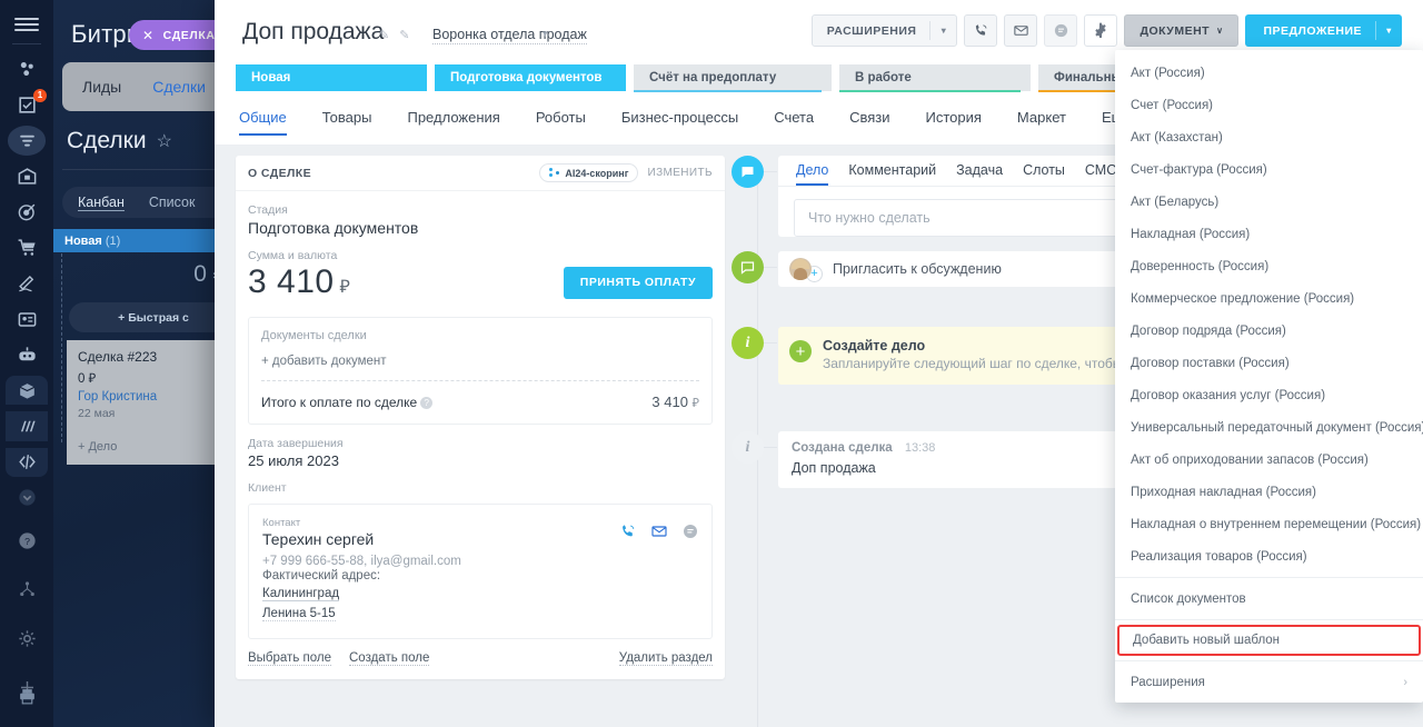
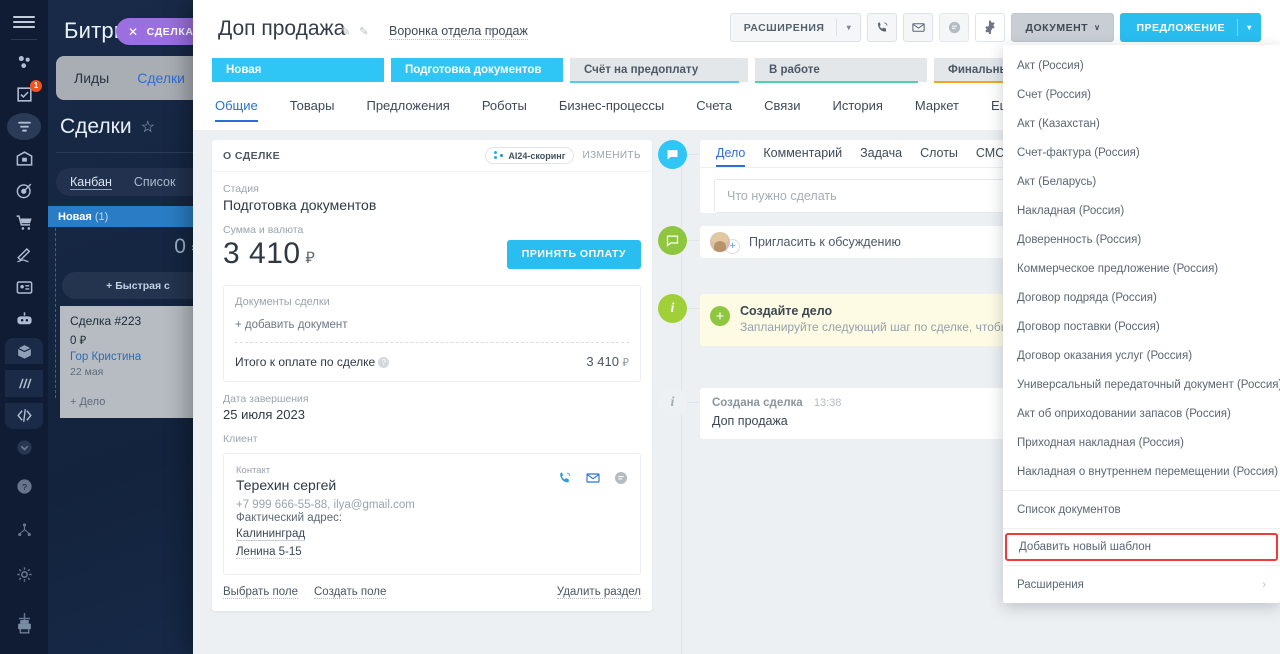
  ✕
  СДЕЛКА
  Лиды
  Сделки
  Сделки
  ☆
  Канбан
  Список
  Новая
  (1)
  + Быстрая с
  Сделка #223
  0 ₽
  Гор Кристина
  22 мая
  + Дело
  1
  ?
  Доп продажа
  ✎ ✎
  Воронка отдела продаж
  ▾
  РАСШИРЕНИЯ
  ▾
  ДОКУМЕНТ
  ∨
  ПРЕДЛОЖЕНИЕ
  ▾
  Новая
  Подготовка документов
  Счёт на предоплату
  В работе
  Общие
  Товары
  Предложения
  Роботы
  Бизнес-процессы
  Счета
  Связи
  История
  Маркет
  О СДЕЛКЕ
  AI24-скоринг
  ИЗМЕНИТЬ
  Стадия
  Подготовка документов
  Сумма и валюта
  3 410 ₽
  ПРИНЯТЬ ОПЛАТУ
  Документы сделки
  + добавить документ
  Итого к оплате по сделке
  ?
  3 410 ₽
  Дата завершения
  25 июля 2023
  Клиент
  Контакт
  Терехин сергей
  +7 999 666-55-88, ilya@gmail.com
  Фактический адрес:
  Калининград
  Ленина 5-15
  Выбрать поле
  Создать поле
  Удалить раздел
  Дело
  Комментарий
  Задача
  Слоты
  Что нужно сделать
  +
  Пригласить к обсуждению
  i
  +
  Создайте дело
  Запланируйте следующий шаг по сделке, чтоб
  i
  Создана сделка 13:38
  Доп продажа
  Акт (Россия)
  Счет (Россия)
  Акт (Казахстан)
  Счет-фактура (Россия)
  Акт (Беларусь)
  Накладная (Россия)
  Доверенность (Россия)
  Коммерческое предложение (Россия)
  Договор подряда (Россия)
  Договор поставки (Россия)
  Договор оказания услуг (Россия)
  Универсальный передаточный документ (Россия
  Акт об оприходовании запасов (Россия)
  Приходная накладная (Россия)
  Накладная о внутреннем перемещении (Россия)
- Реализация товаров (Россия)
  Список документов
  Добавить новый шаблон
  Расширения
  ›
